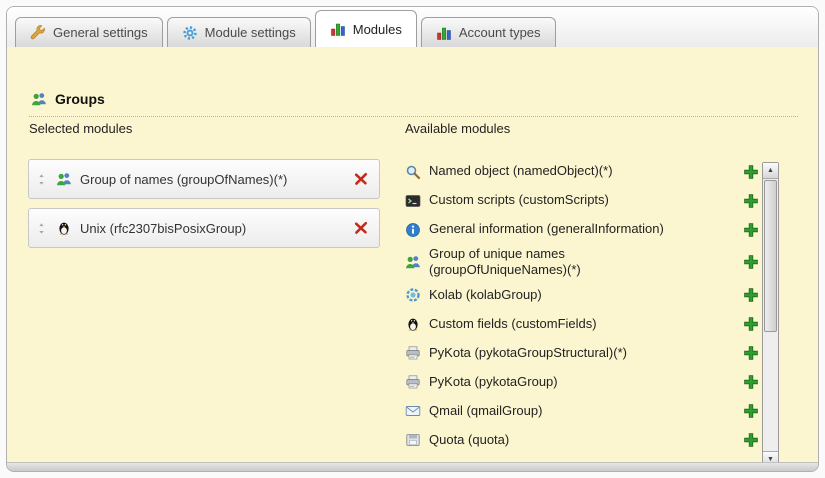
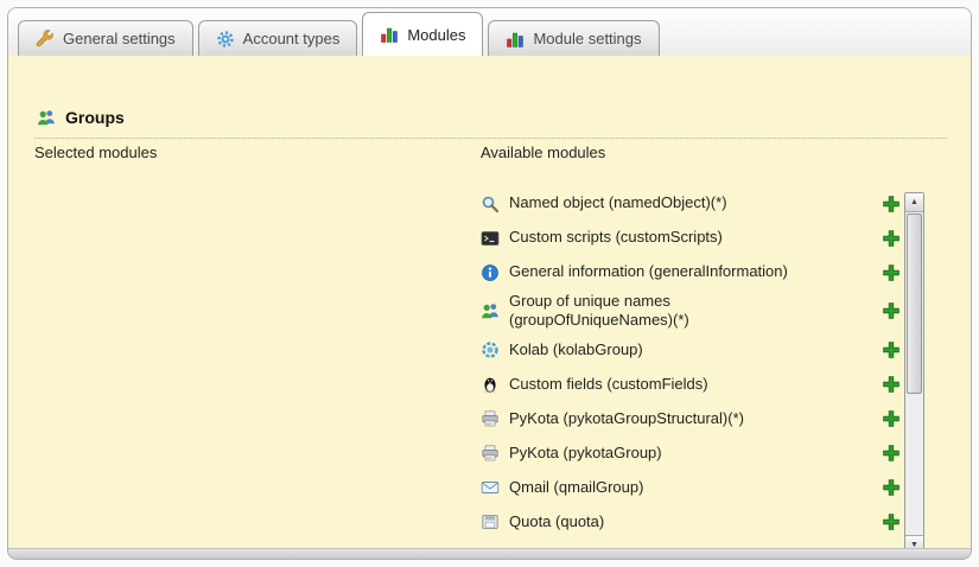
  General settings
- Module settings
+ Account types
  Modules
- Account types
+ Module settings
  Groups
  Selected modules
  Available modules
- Group of names (groupOfNames)(*)
- Unix (rfc2307bisPosixGroup)
  Named object (namedObject)(*)
  Custom scripts (customScripts)
  General information (generalInformation)
  Group of unique names (groupOfUniqueNames)(*)
  Kolab (kolabGroup)
  Custom fields (customFields)
  PyKota (pykotaGroupStructural)(*)
  PyKota (pykotaGroup)
  Qmail (qmailGroup)
  Quota (quota)
